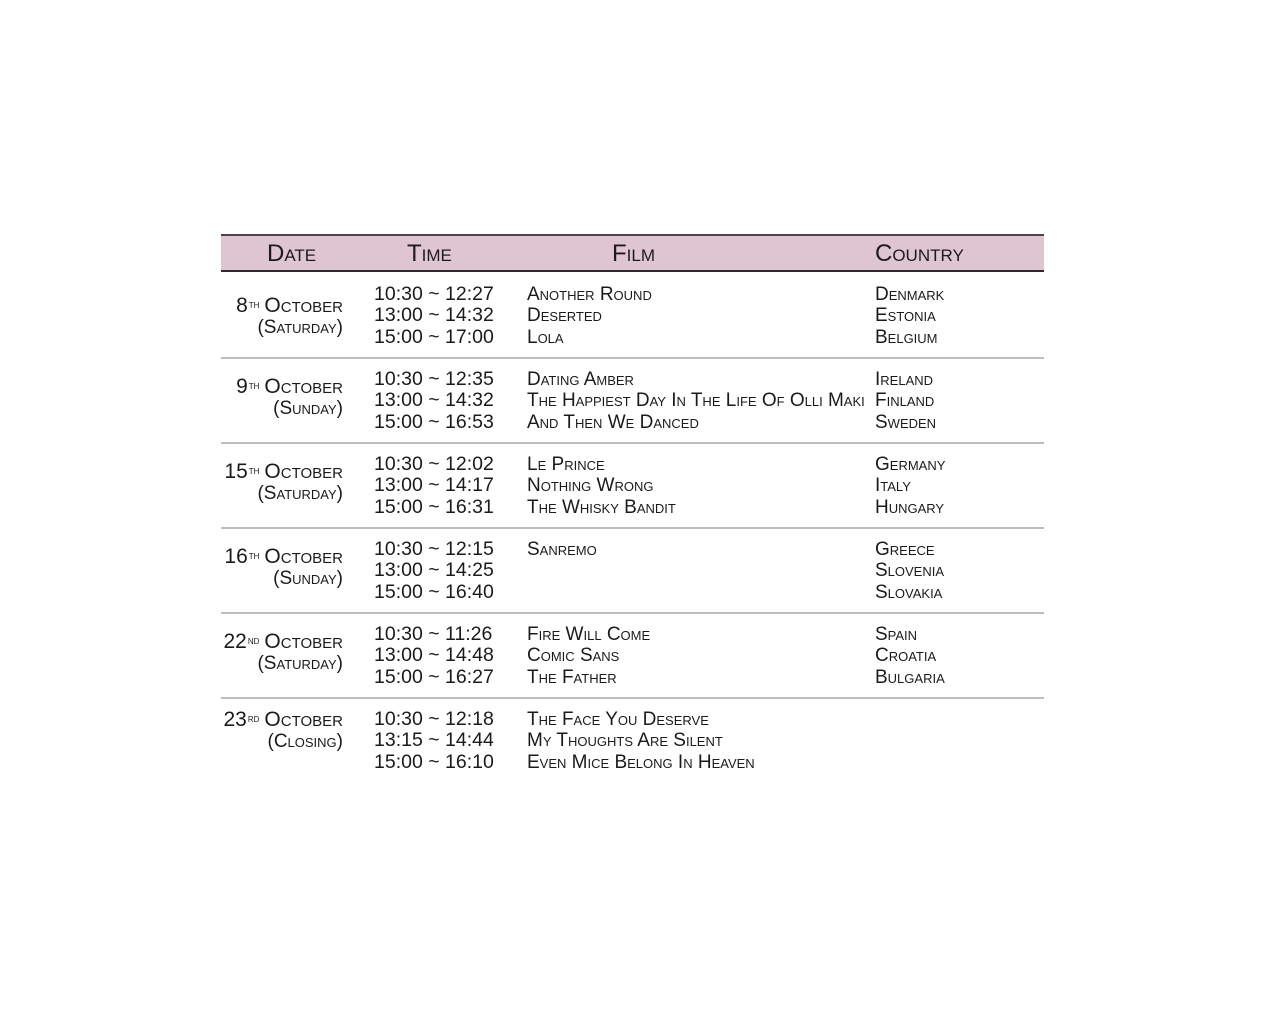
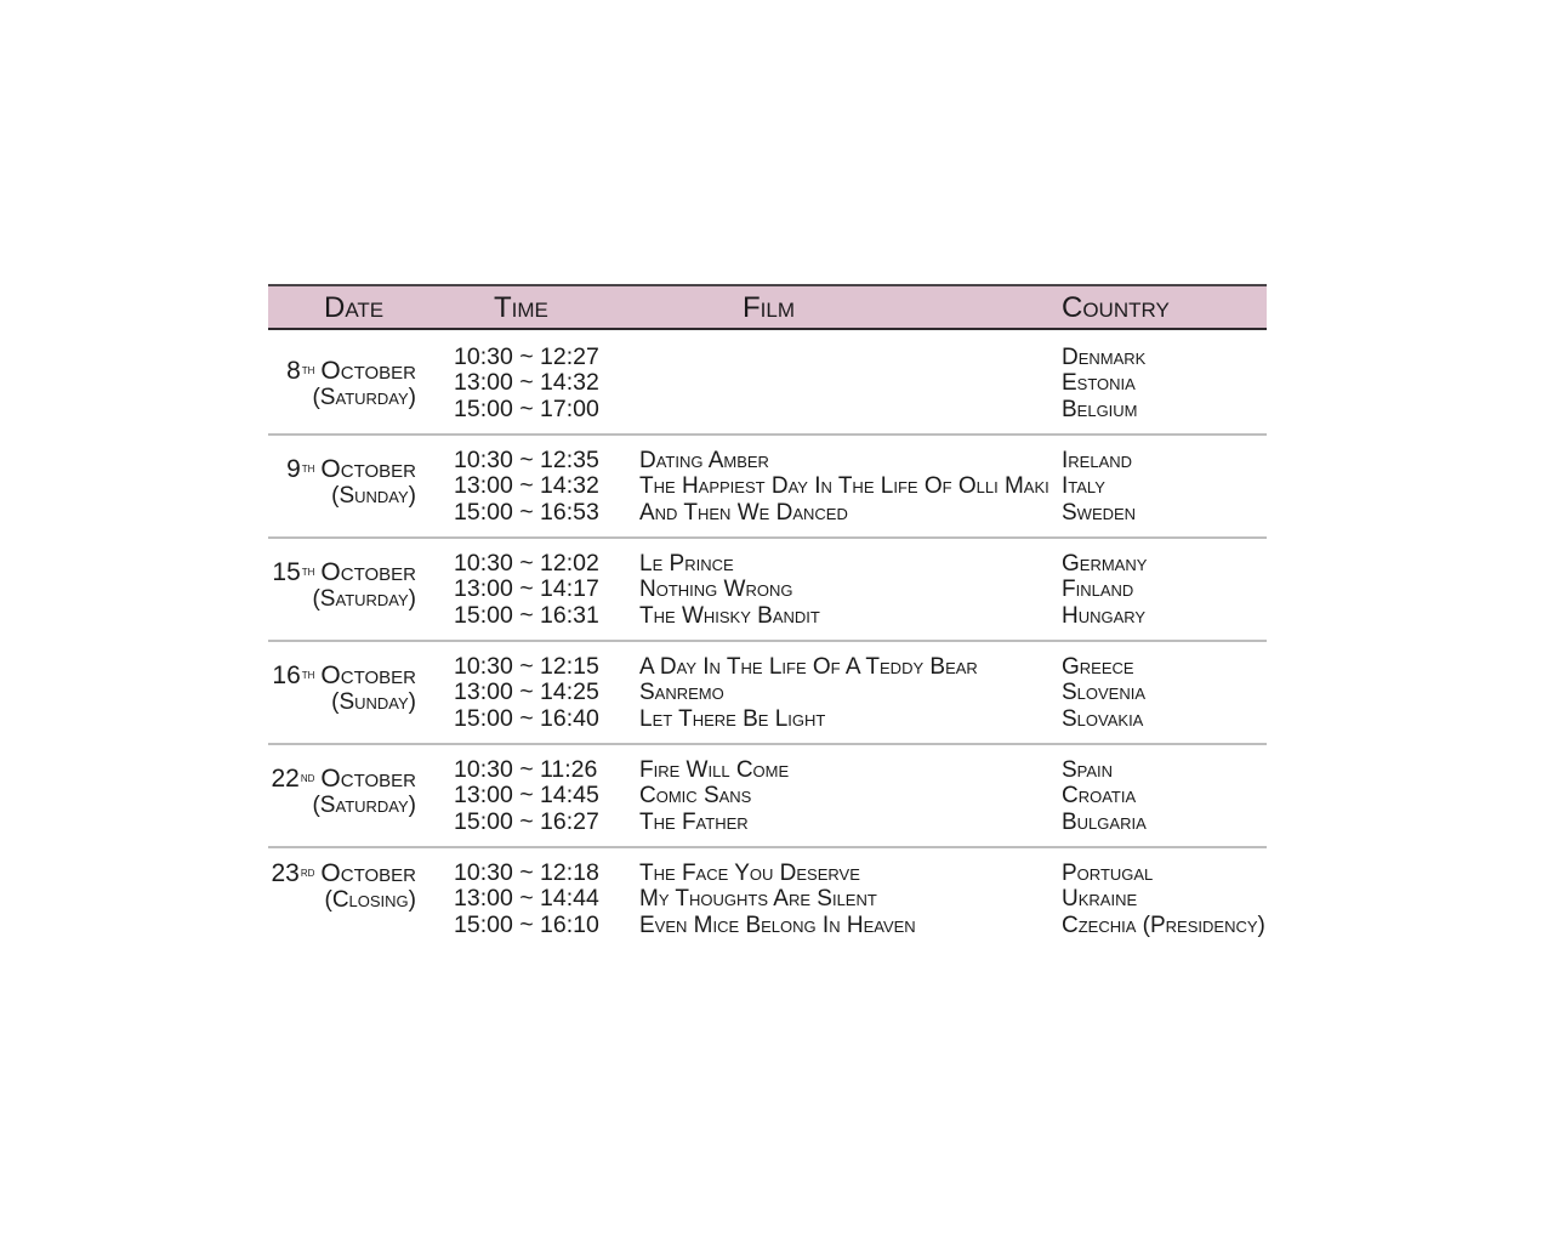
  Date
  Time
  Film
  Country
  8th October
  (Saturday)
  10:30 ~ 12:27
  13:00 ~ 14:32
  15:00 ~ 17:00
- Another Round
- Deserted
- Lola
  Denmark
  Estonia
  Belgium
  9th October
  (Sunday)
  10:30 ~ 12:35
  13:00 ~ 14:32
  15:00 ~ 16:53
  Dating Amber
  The Happiest Day In The Life Of Olli Maki
  And Then We Danced
  Ireland
- Finland
+ Italy
  Sweden
  15th October
  (Saturday)
  10:30 ~ 12:02
  13:00 ~ 14:17
  15:00 ~ 16:31
  Le Prince
  Nothing Wrong
  The Whisky Bandit
  Germany
- Italy
+ Finland
  Hungary
  16th October
  (Sunday)
  10:30 ~ 12:15
  13:00 ~ 14:25
  15:00 ~ 16:40
+ A Day In The Life Of A Teddy Bear
  Sanremo
+ Let There Be Light
  Greece
  Slovenia
  Slovakia
  22nd October
  (Saturday)
  10:30 ~ 11:26
- 13:00 ~ 14:48
+ 13:00 ~ 14:45
  15:00 ~ 16:27
  Fire Will Come
  Comic Sans
  The Father
  Spain
  Croatia
  Bulgaria
  23rd October
  (Closing)
  10:30 ~ 12:18
- 13:15 ~ 14:44
+ 13:00 ~ 14:44
  15:00 ~ 16:10
  The Face You Deserve
  My Thoughts Are Silent
  Even Mice Belong In Heaven
+ Portugal
+ Ukraine
+ Czechia (Presidency)
